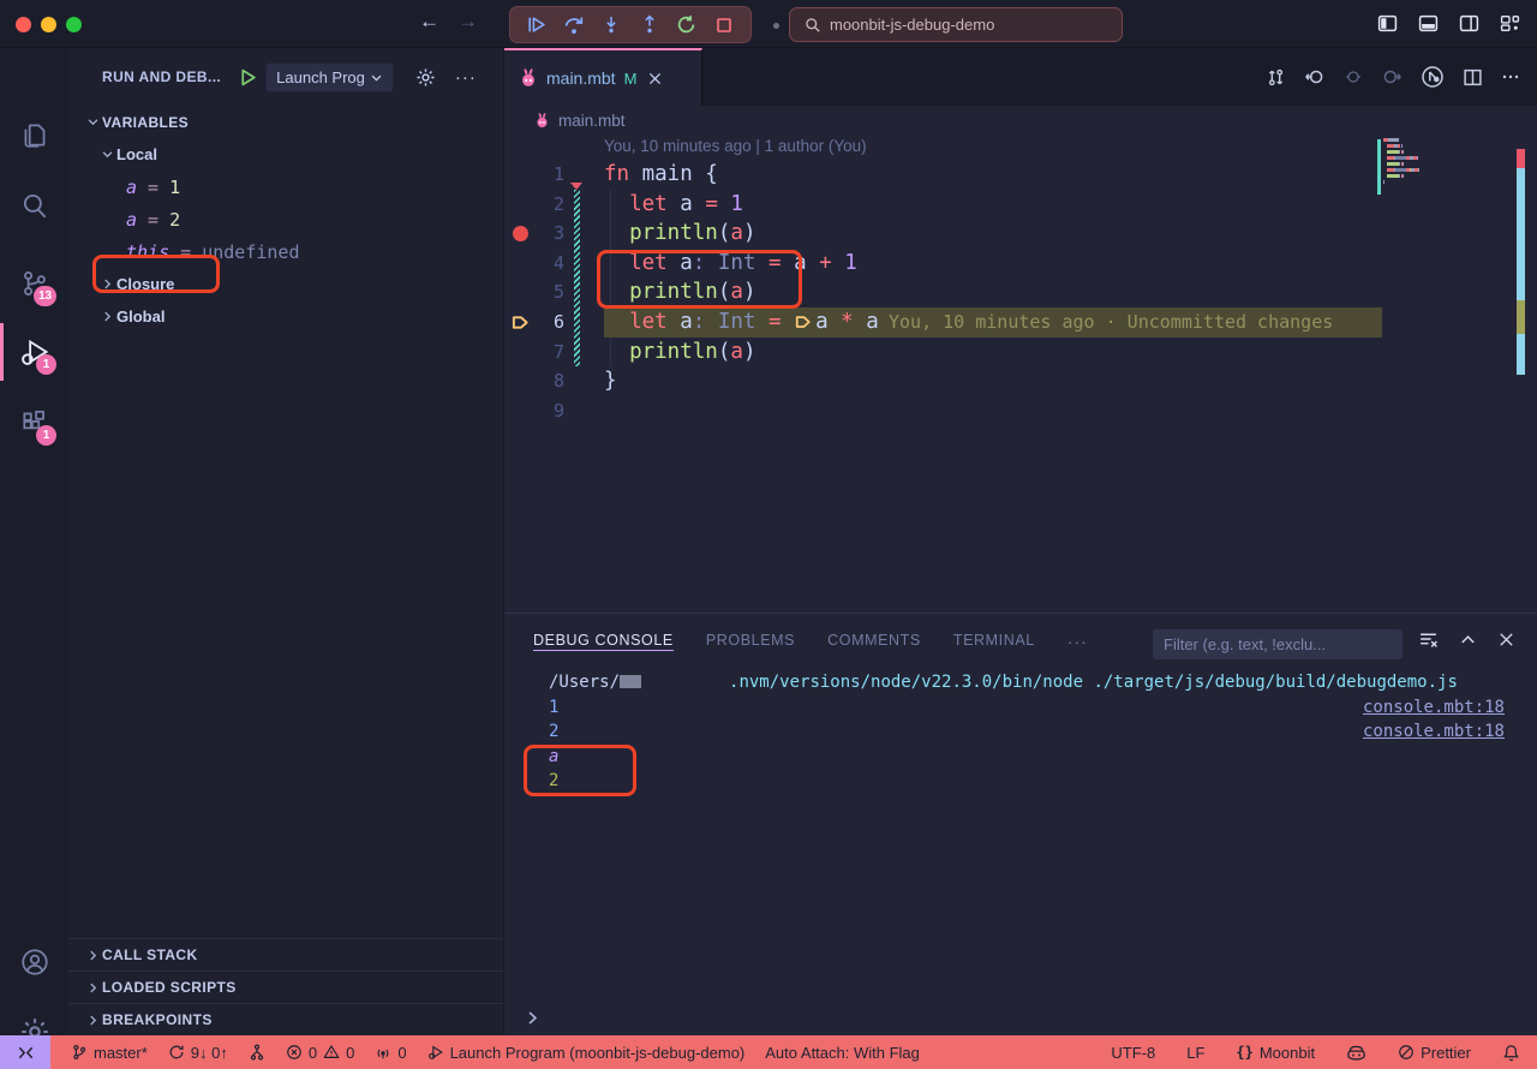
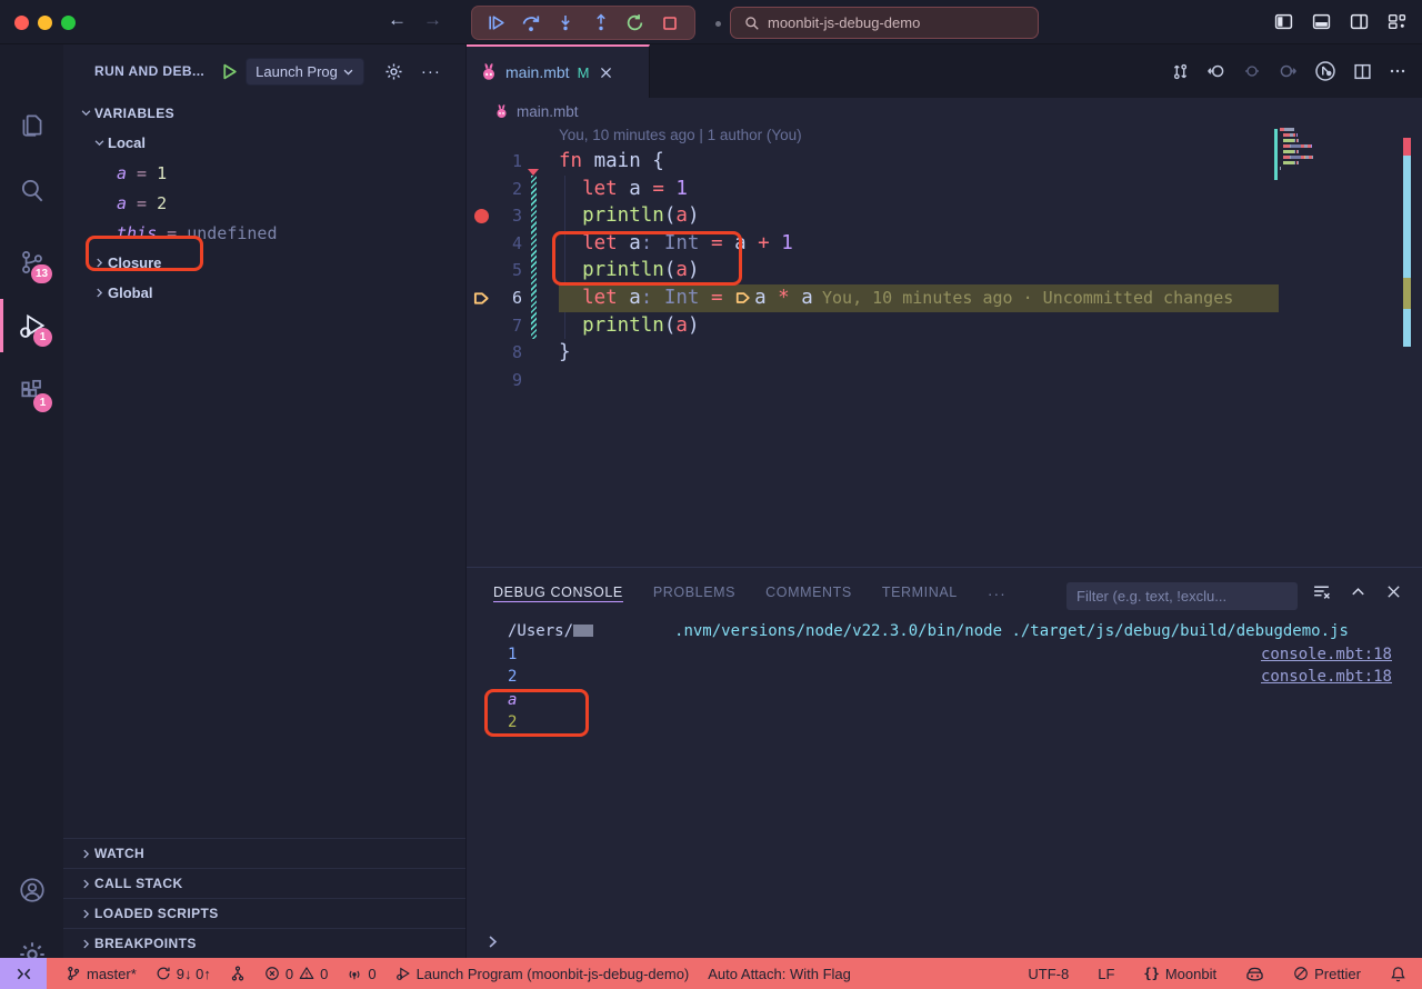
  ←
  →
  moonbit-js-debug-demo
  13
  1
  1
  RUN AND DEB...
  Launch Prog
  ···
  VARIABLES
  Local
  a
  =
  1
  a
  =
  2
  this
  =
  undefined
  Closure
  Global
+ WATCH
  CALL STACK
  LOADED SCRIPTS
  BREAKPOINTS
  main.mbt
  M
  main.mbt
  You, 10 minutes ago | 1 author (You)
  1
  fn main {
  2
  let a = 1
  3
  println(a)
  4
  let a: Int = a + 1
  5
  println(a)
  6
  let a: Int = a * a
  You, 10 minutes ago · Uncommitted changes
  7
  println(a)
  8
  }
  9
  DEBUG CONSOLE
  PROBLEMS
  COMMENTS
  TERMINAL
  ···
  Filter (e.g. text, !exclu...
  /Users/ .nvm/versions/node/v22.3.0/bin/node ./target/js/debug/build/debugdemo.js
  1
  console.mbt:18
  2
  console.mbt:18
  a
  2
  master*
  9↓ 0↑
  0
  0
  0
  Launch Program (moonbit-js-debug-demo)
  Auto Attach: With Flag
  UTF-8
  LF
  {}
  Moonbit
  Prettier
